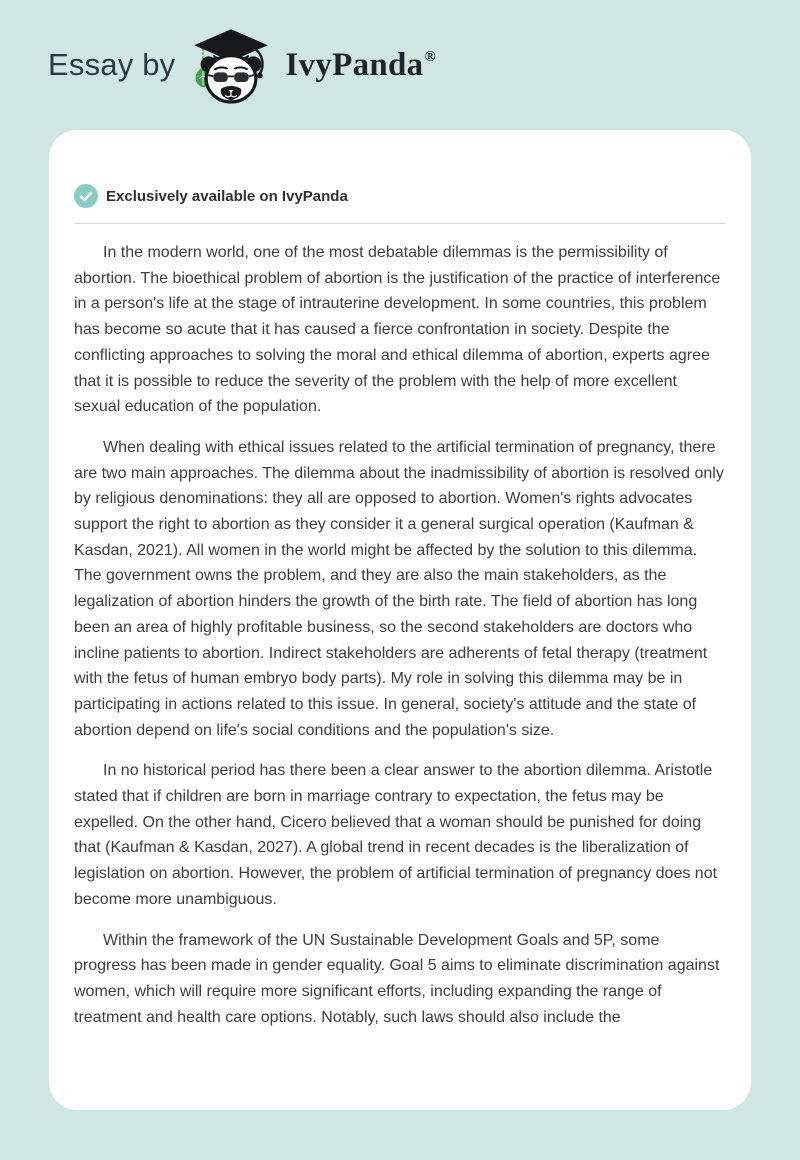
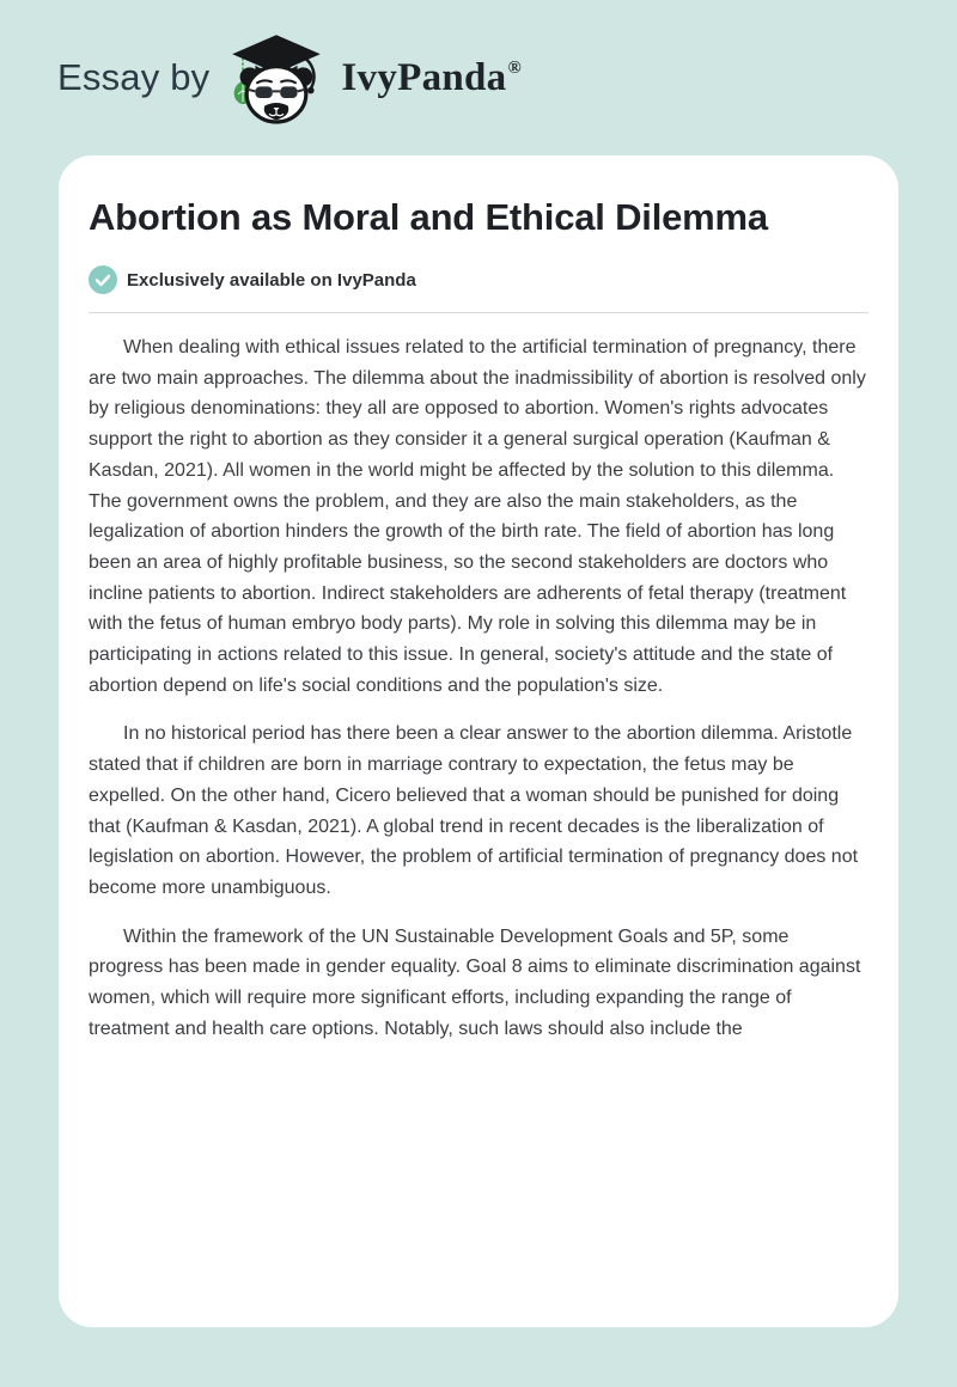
  Essay by
  IvyPanda®
+ Abortion as Moral and Ethical Dilemma
  Exclusively available on IvyPanda
- In the modern world, one of the most debatable dilemmas is the permissibility of abortion. The bioethical problem of abortion is the justification of the practice of interference in a person's life at the stage of intrauterine development. In some countries, this problem has become so acute that it has caused a fierce confrontation in society. Despite the conflicting approaches to solving the moral and ethical dilemma of abortion, experts agree that it is possible to reduce the severity of the problem with the help of more excellent sexual education of the population.
  When dealing with ethical issues related to the artificial termination of pregnancy, there are two main approaches. The dilemma about the inadmissibility of abortion is resolved only by religious denominations: they all are opposed to abortion. Women's rights advocates support the right to abortion as they consider it a general surgical operation (Kaufman & Kasdan, 2021). All women in the world might be affected by the solution to this dilemma. The government owns the problem, and they are also the main stakeholders, as the legalization of abortion hinders the growth of the birth rate. The field of abortion has long been an area of highly profitable business, so the second stakeholders are doctors who incline patients to abortion. Indirect stakeholders are adherents of fetal therapy (treatment with the fetus of human embryo body parts). My role in solving this dilemma may be in participating in actions related to this issue. In general, society's attitude and the state of abortion depend on life's social conditions and the population's size.
- In no historical period has there been a clear answer to the abortion dilemma. Aristotle stated that if children are born in marriage contrary to expectation, the fetus may be expelled. On the other hand, Cicero believed that a woman should be punished for doing that (Kaufman & Kasdan, 2027). A global trend in recent decades is the liberalization of legislation on abortion. However, the problem of artificial termination of pregnancy does not become more unambiguous.
+ In no historical period has there been a clear answer to the abortion dilemma. Aristotle stated that if children are born in marriage contrary to expectation, the fetus may be expelled. On the other hand, Cicero believed that a woman should be punished for doing that (Kaufman & Kasdan, 2021). A global trend in recent decades is the liberalization of legislation on abortion. However, the problem of artificial termination of pregnancy does not become more unambiguous.
- Within the framework of the UN Sustainable Development Goals and 5P, some progress has been made in gender equality. Goal 5 aims to eliminate discrimination against women, which will require more significant efforts, including expanding the range of treatment and health care options. Notably, such laws should also include the
+ Within the framework of the UN Sustainable Development Goals and 5P, some progress has been made in gender equality. Goal 8 aims to eliminate discrimination against women, which will require more significant efforts, including expanding the range of treatment and health care options. Notably, such laws should also include the
